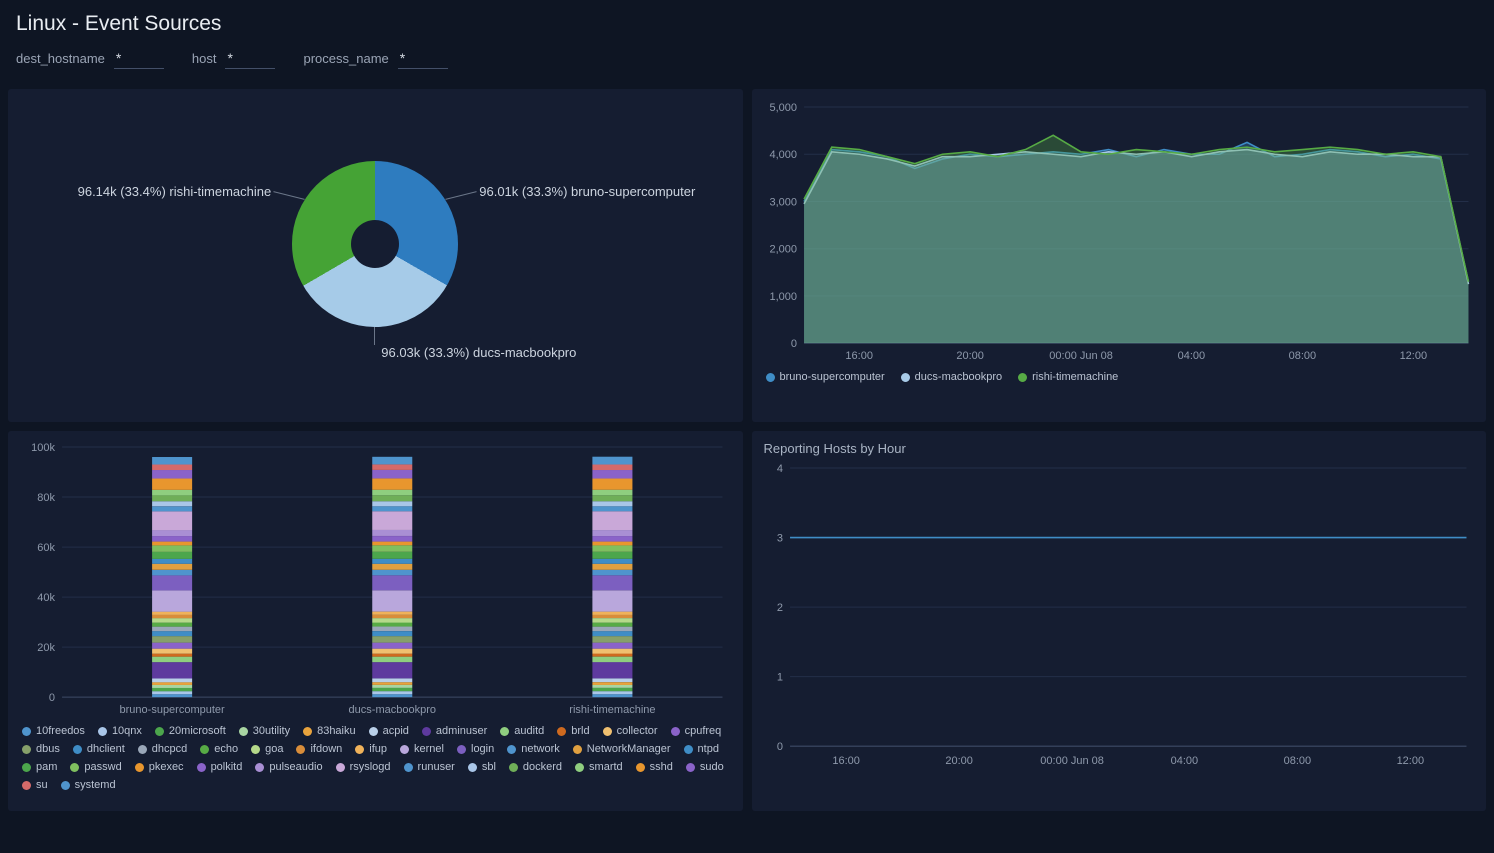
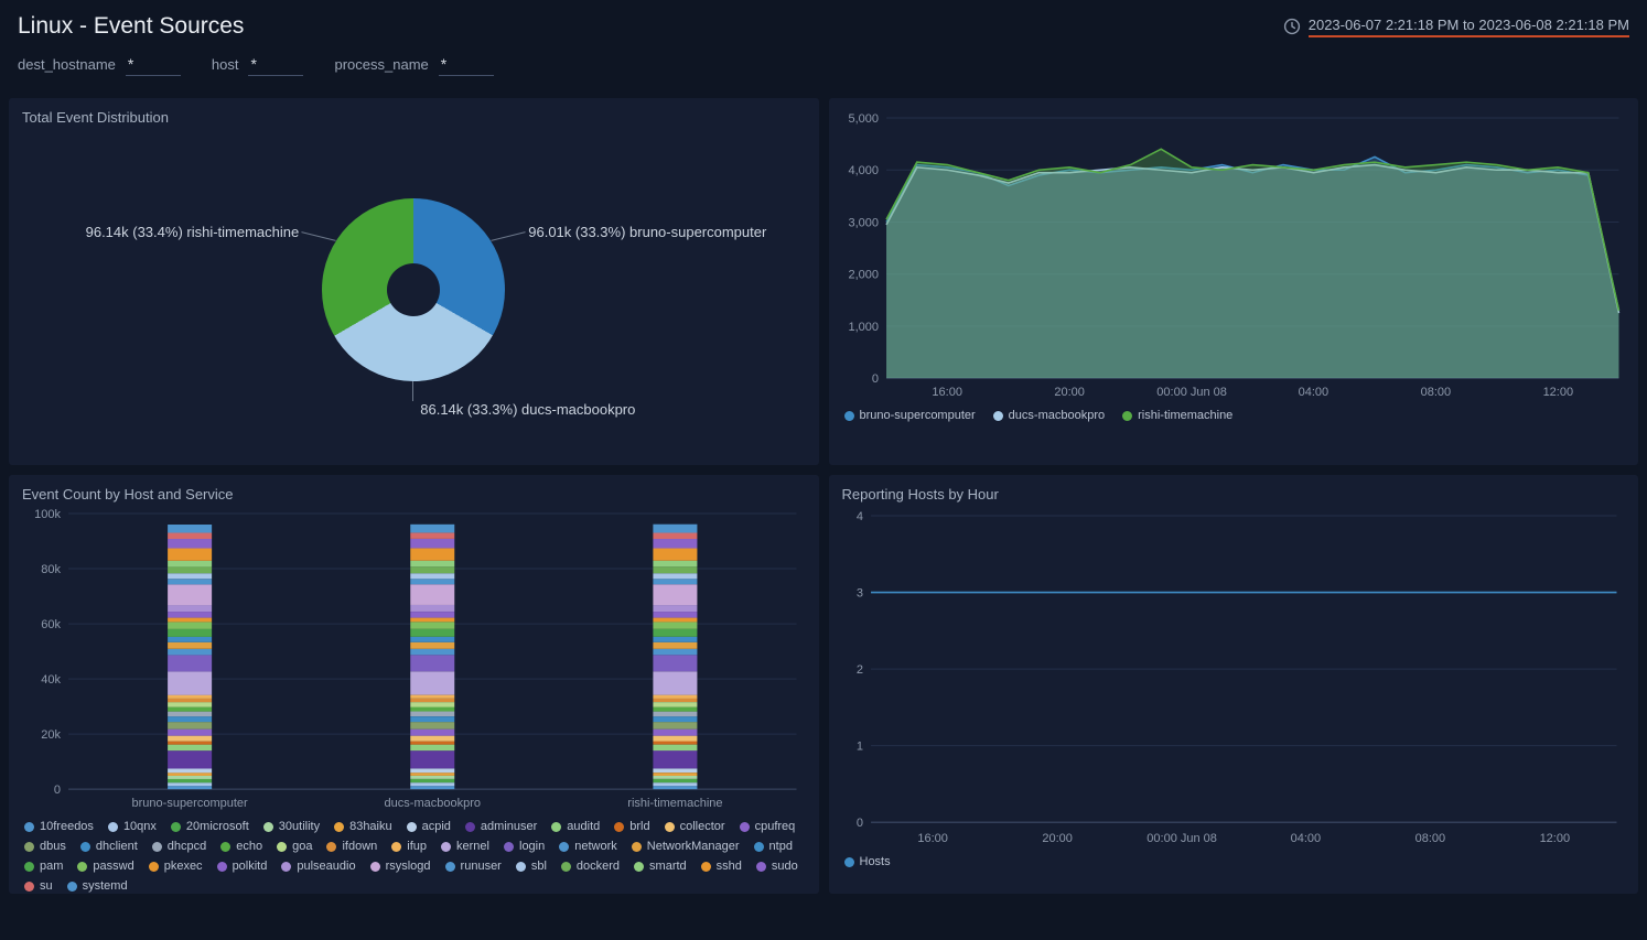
  Linux - Event Sources
+ 2023-06-07 2:21:18 PM to 2023-06-08 2:21:18 PM
  dest_hostname
  *
  host
  *
  process_name
  *
+ Total Event Distribution
  96.14k (33.4%) rishi-timemachine
  96.01k (33.3%) bruno-supercomputer
- 96.03k (33.3%) ducs-macbookpro
+ 86.14k (33.3%) ducs-macbookpro
  0
  1,000
  2,000
  3,000
  4,000
  5,000
  16:00
  20:00
  00:00 Jun 08
  04:00
  08:00
  12:00
  bruno-supercomputer
  ducs-macbookpro
  rishi-timemachine
+ Event Count by Host and Service
  0
  20k
  40k
  60k
  80k
  100k
  bruno-supercomputer
  ducs-macbookpro
  rishi-timemachine
  10freedos
  10qnx
  20microsoft
  30utility
  83haiku
  acpid
  adminuser
  auditd
  brld
  collector
  cpufreq
  dbus
  dhclient
  dhcpcd
  echo
  goa
  ifdown
  ifup
  kernel
  login
  network
  NetworkManager
  ntpd
  pam
  passwd
  pkexec
  polkitd
  pulseaudio
  rsyslogd
  runuser
  sbl
  dockerd
  smartd
  sshd
  sudo
  su
  systemd
  Reporting Hosts by Hour
  0
  1
  2
  3
  4
  16:00
  20:00
  00:00 Jun 08
  04:00
  08:00
  12:00
+ Hosts
